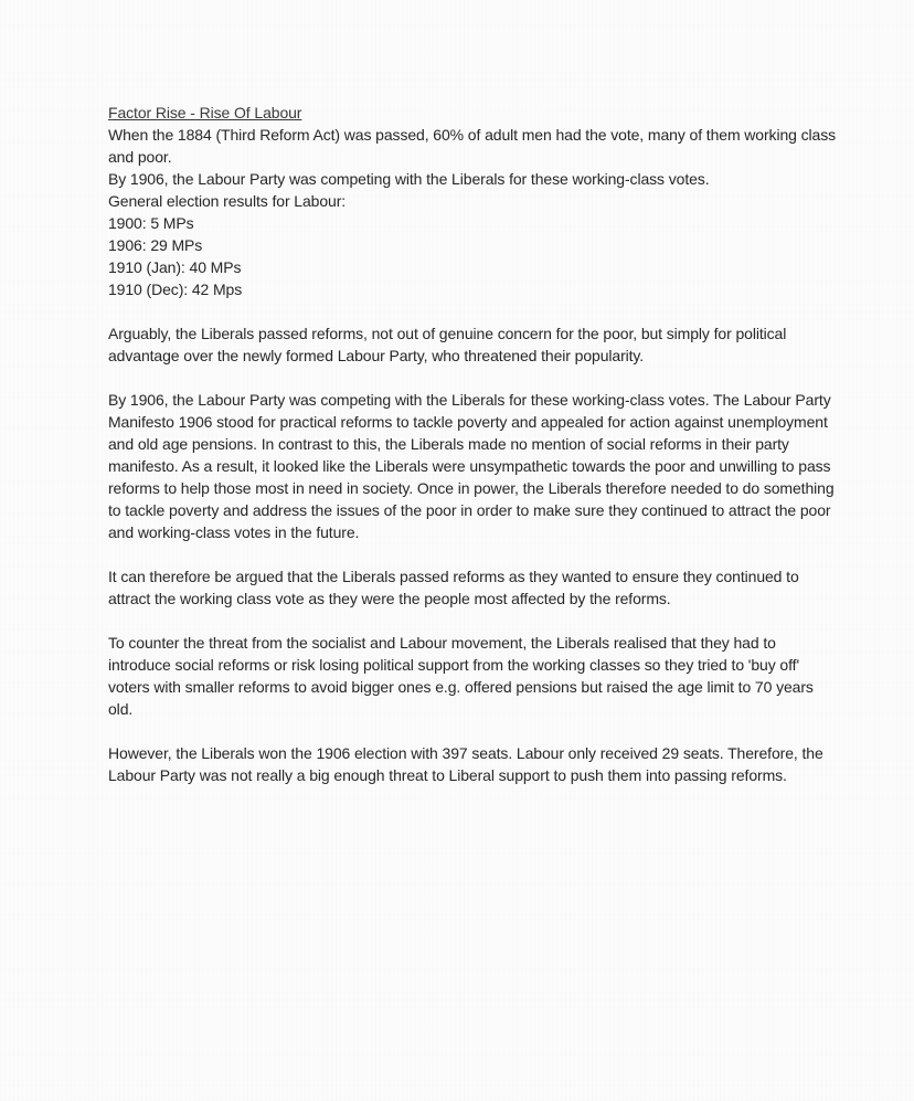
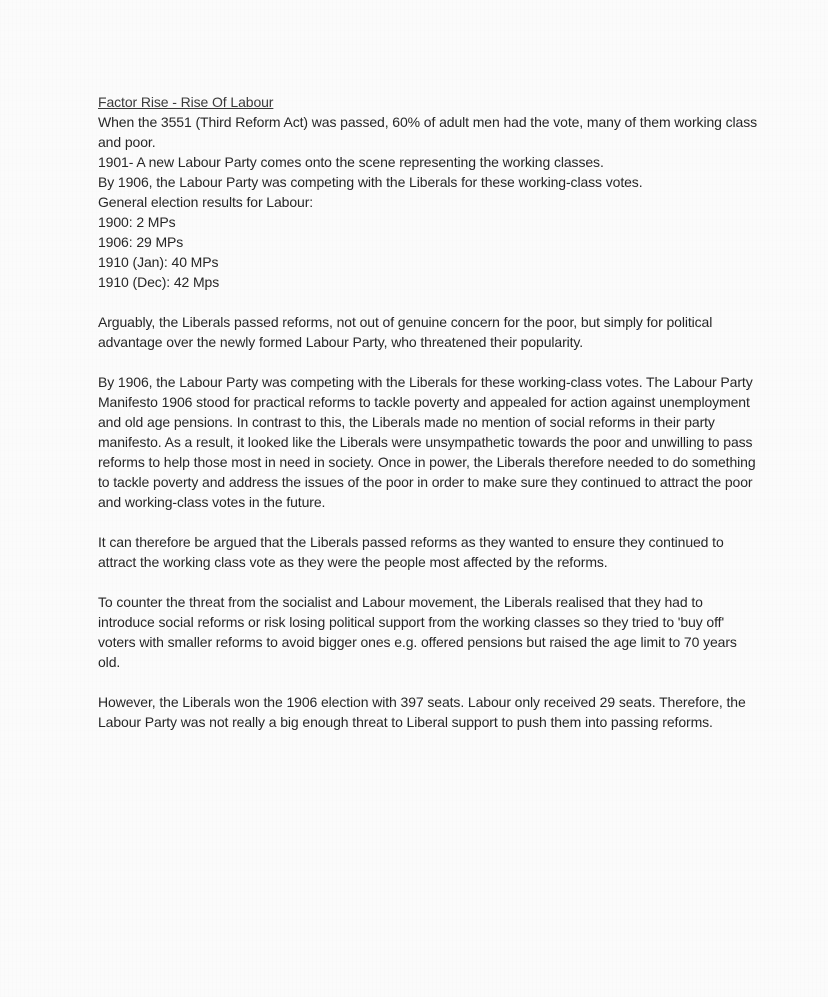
  Factor Rise - Rise Of Labour
- When the 1884 (Third Reform Act) was passed, 60% of adult men had the vote, many of them working class and poor.
+ When the 3551 (Third Reform Act) was passed, 60% of adult men had the vote, many of them working class and poor.
+ 1901- A new Labour Party comes onto the scene representing the working classes.
  By 1906, the Labour Party was competing with the Liberals for these working-class votes.
  General election results for Labour:
- 1900: 5 MPs
+ 1900: 2 MPs
  1906: 29 MPs
  1910 (Jan): 40 MPs
  1910 (Dec): 42 Mps
  Arguably, the Liberals passed reforms, not out of genuine concern for the poor, but simply for political advantage over the newly formed Labour Party, who threatened their popularity.
  By 1906, the Labour Party was competing with the Liberals for these working-class votes. The Labour Party Manifesto 1906 stood for practical reforms to tackle poverty and appealed for action against unemployment and old age pensions. In contrast to this, the Liberals made no mention of social reforms in their party manifesto. As a result, it looked like the Liberals were unsympathetic towards the poor and unwilling to pass reforms to help those most in need in society. Once in power, the Liberals therefore needed to do something to tackle poverty and address the issues of the poor in order to make sure they continued to attract the poor and working-class votes in the future.
  It can therefore be argued that the Liberals passed reforms as they wanted to ensure they continued to attract the working class vote as they were the people most affected by the reforms.
  To counter the threat from the socialist and Labour movement, the Liberals realised that they had to introduce social reforms or risk losing political support from the working classes so they tried to 'buy off' voters with smaller reforms to avoid bigger ones e.g. offered pensions but raised the age limit to 70 years old.
  However, the Liberals won the 1906 election with 397 seats. Labour only received 29 seats. Therefore, the Labour Party was not really a big enough threat to Liberal support to push them into passing reforms.
